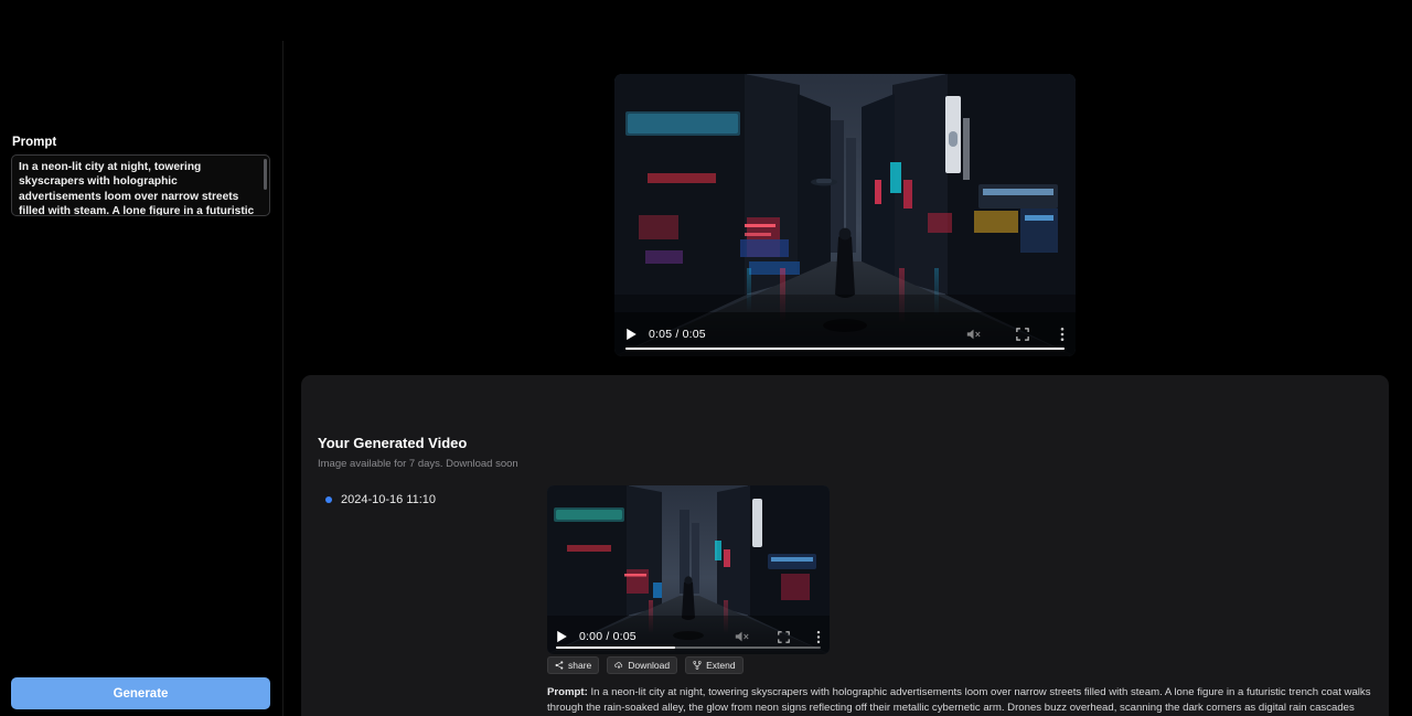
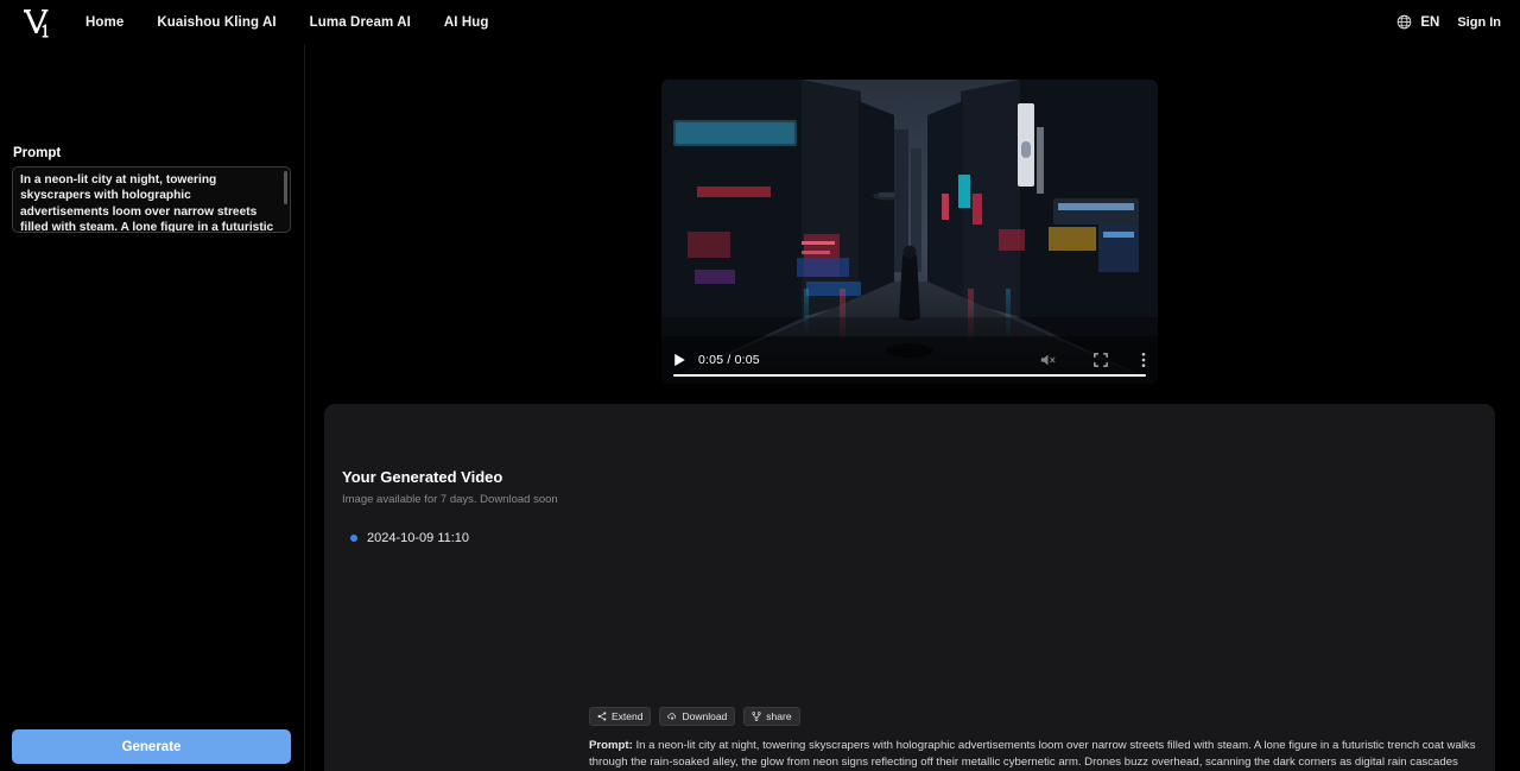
+ Home
+ Kuaishou Kling AI
+ Luma Dream AI
+ AI Hug
+ EN
+ Sign In
  Prompt
  In a neon-lit city at night, towering skyscrapers with holographic advertisements loom over narrow streets filled with steam. A lone figure in a futuristic
  Generate
  0:05 / 0:05
  Your Generated Video
  Image available for 7 days. Download soon
- 2024-10-16 11:10
+ 2024-10-09 11:10
- 0:00 / 0:05
- share
+ Extend
  Download
- Extend
+ share
  Prompt: In a neon-lit city at night, towering skyscrapers with holographic advertisements loom over narrow streets filled with steam. A lone figure in a futuristic trench coat walks through the rain-soaked alley, the glow from neon signs reflecting off their metallic cybernetic arm. Drones buzz overhead, scanning the dark corners as digital rain cascades
